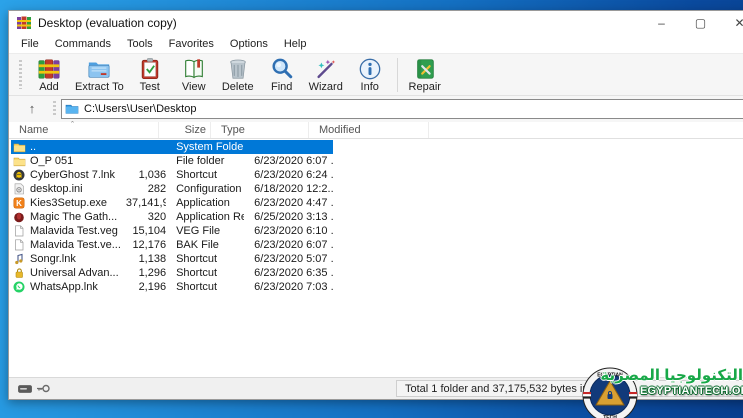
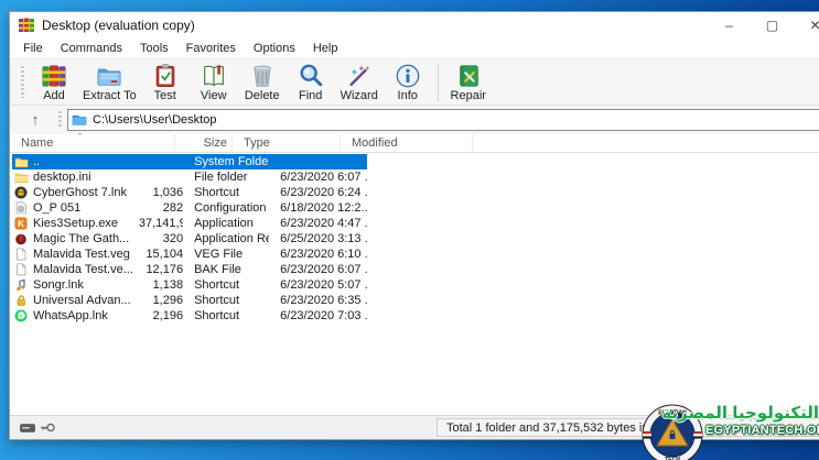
  Desktop (evaluation copy)
  –
  ▢
  ✕
  File
  Commands
  Tools
  Favorites
  Options
  Help
  Add
  Extract To
  Test
  View
  Delete
  Find
  Wizard
  Info
  Repair
  ↑
  C:\Users\User\Desktop
  Name
  ˆ
  Size
  Type
  Modified
  ..
  System Folde
- O_P 051
+ desktop.ini
  File folder
  6/23/2020 6:07 .
  CyberGhost 7.lnk
  1,036
  Shortcut
  6/23/2020 6:24 .
- desktop.ini
+ O_P 051
  282
  6/18/2020 12:2..
  K
  Kies3Setup.exe
  37,141,9
  Application
  6/23/2020 4:47 .
  Magic The Gath...
  320
  6/25/2020 3:13 .
  Malavida Test.veg
  15,104
  VEG File
  6/23/2020 6:10 .
  Malavida Test.ve...
  12,176
  BAK File
  6/23/2020 6:07 .
  Songr.lnk
  1,138
  Shortcut
  6/23/2020 5:07 .
  Universal Advan...
  1,296
  Shortcut
  6/23/2020 6:35 .
  WhatsApp.lnk
  2,196
  Shortcut
  6/23/2020 7:03 .
  Total 1 folder and 37,175,532 bytes i
  التكنولوجيا المصرية
  EGYPTIANTECH.O
